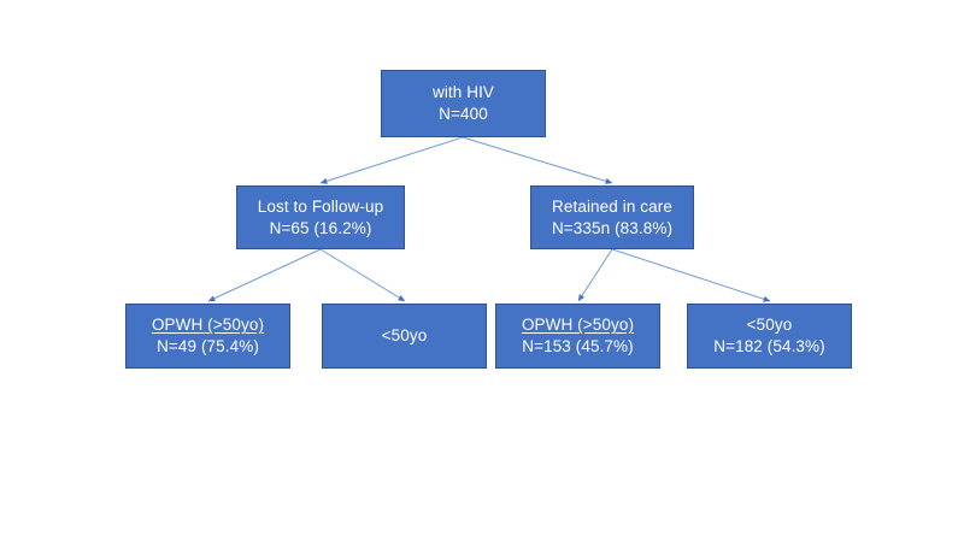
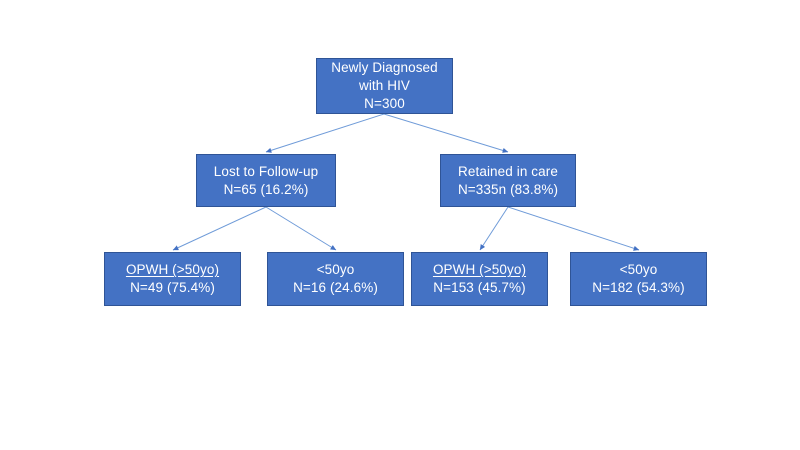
+ Newly Diagnosed
  with HIV
- N=400
+ N=300
  Lost to Follow-up
  N=65 (16.2%)
  Retained in care
  N=335n (83.8%)
  OPWH (>50yo)
  N=49 (75.4%)
  <50yo
+ N=16 (24.6%)
  OPWH (>50yo)
  N=153 (45.7%)
  <50yo
  N=182 (54.3%)
